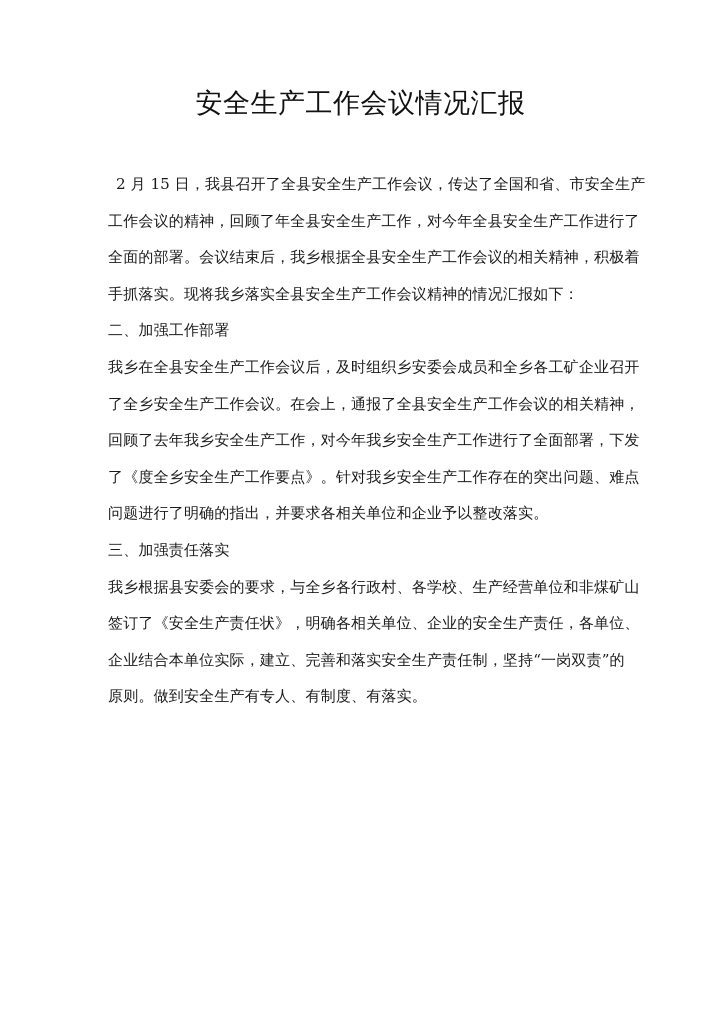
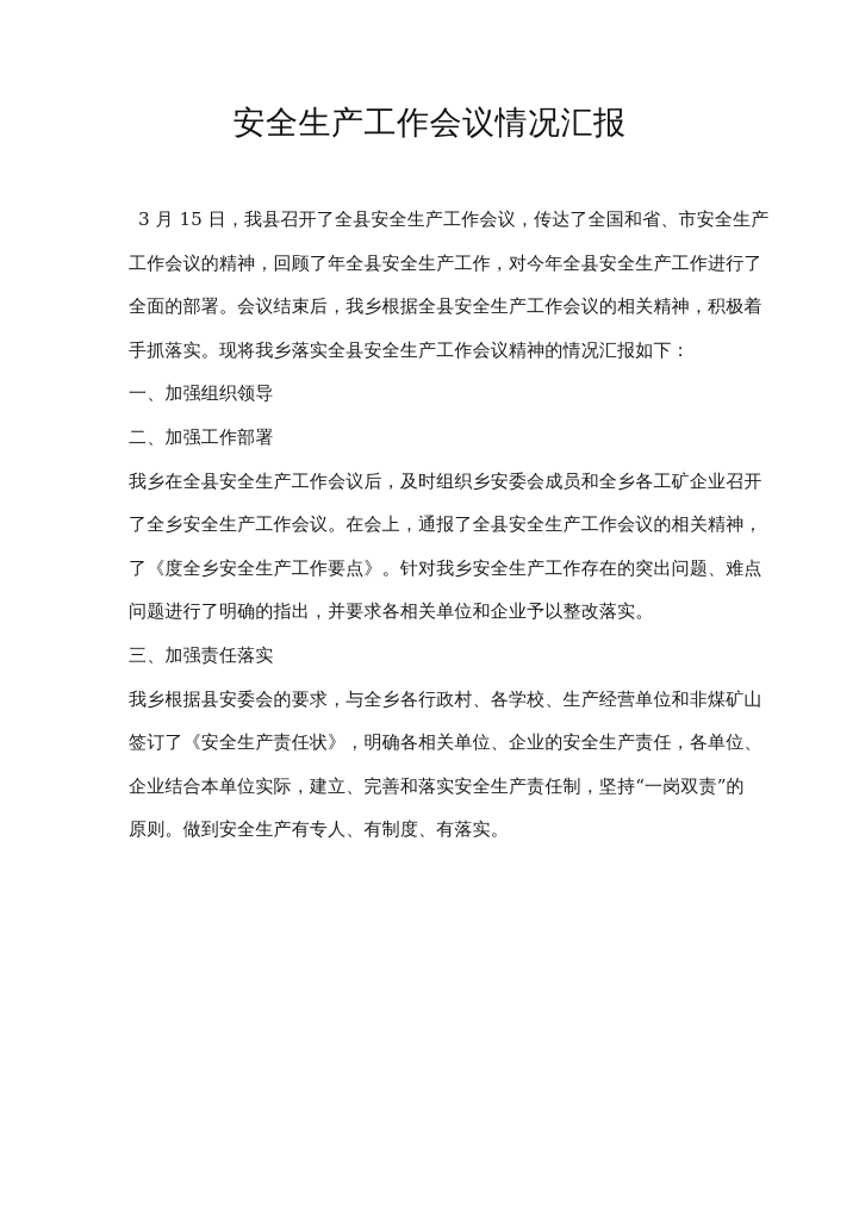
  安全生产工作会议情况汇报
- 2 月 15 日，我县召开了全县安全生产工作会议，传达了全国和省、市安全生产
+ 3 月 15 日，我县召开了全县安全生产工作会议，传达了全国和省、市安全生产
  工作会议的精神，回顾了年全县安全生产工作，对今年全县安全生产工作进行了
  全面的部署。会议结束后，我乡根据全县安全生产工作会议的相关精神，积极着
  手抓落实。现将我乡落实全县安全生产工作会议精神的情况汇报如下：
+ 一、加强组织领导
  二、加强工作部署
  我乡在全县安全生产工作会议后，及时组织乡安委会成员和全乡各工矿企业召开
  了全乡安全生产工作会议。在会上，通报了全县安全生产工作会议的相关精神，
- 回顾了去年我乡安全生产工作，对今年我乡安全生产工作进行了全面部署，下发
  了《度全乡安全生产工作要点》。针对我乡安全生产工作存在的突出问题、难点
  问题进行了明确的指出，并要求各相关单位和企业予以整改落实。
  三、加强责任落实
  我乡根据县安委会的要求，与全乡各行政村、各学校、生产经营单位和非煤矿山
  签订了《安全生产责任状》，明确各相关单位、企业的安全生产责任，各单位、
  企业结合本单位实际，建立、完善和落实安全生产责任制，坚持“一岗双责”的
  原则。做到安全生产有专人、有制度、有落实。
